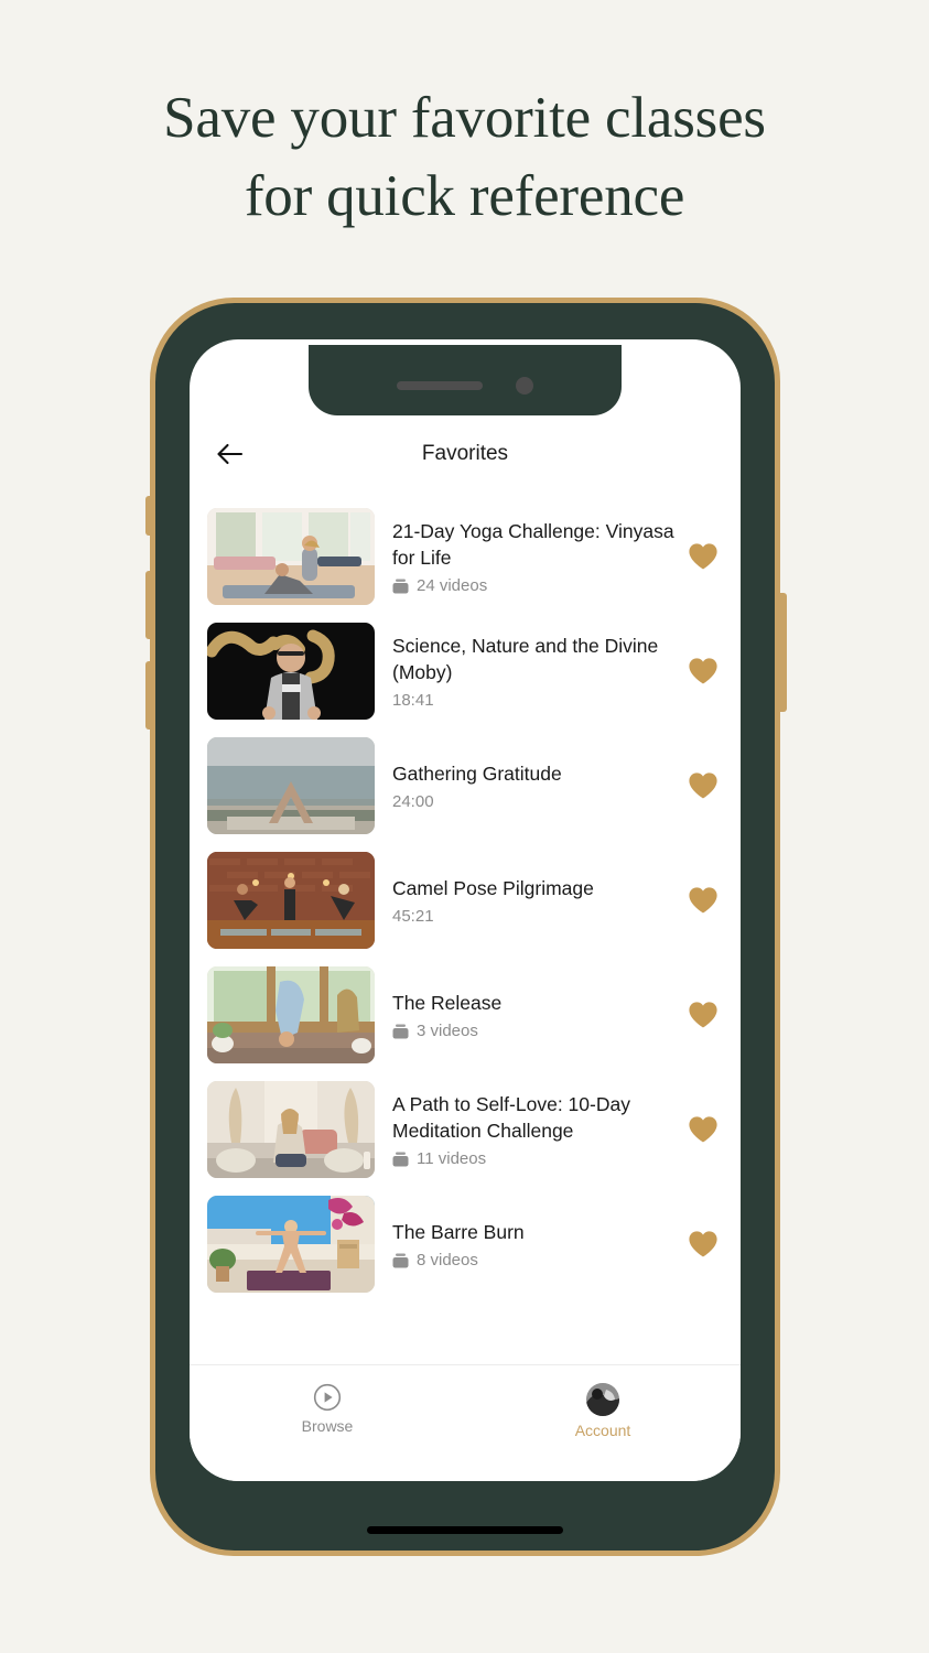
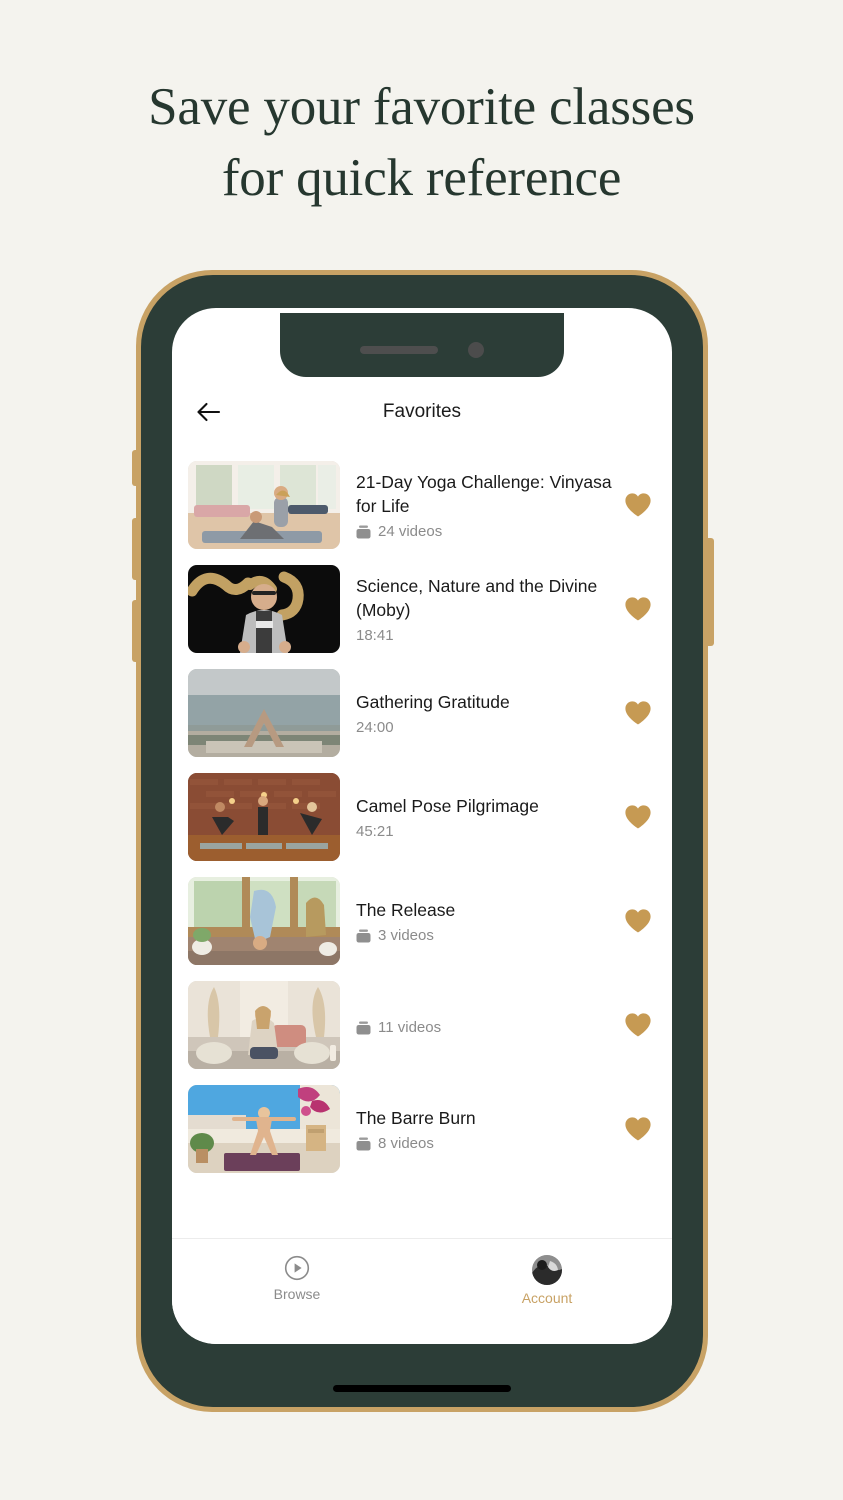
  Save your favorite classes
  for quick reference
  Favorites
  21-Day Yoga Challenge: Vinyasa for Life
  24 videos
  Science, Nature and the Divine (Moby)
  18:41
  Gathering Gratitude
  24:00
  Camel Pose Pilgrimage
  45:21
  The Release
  3 videos
- A Path to Self-Love: 10-Day Meditation Challenge
  11 videos
  The Barre Burn
  8 videos
  Browse
  Account
